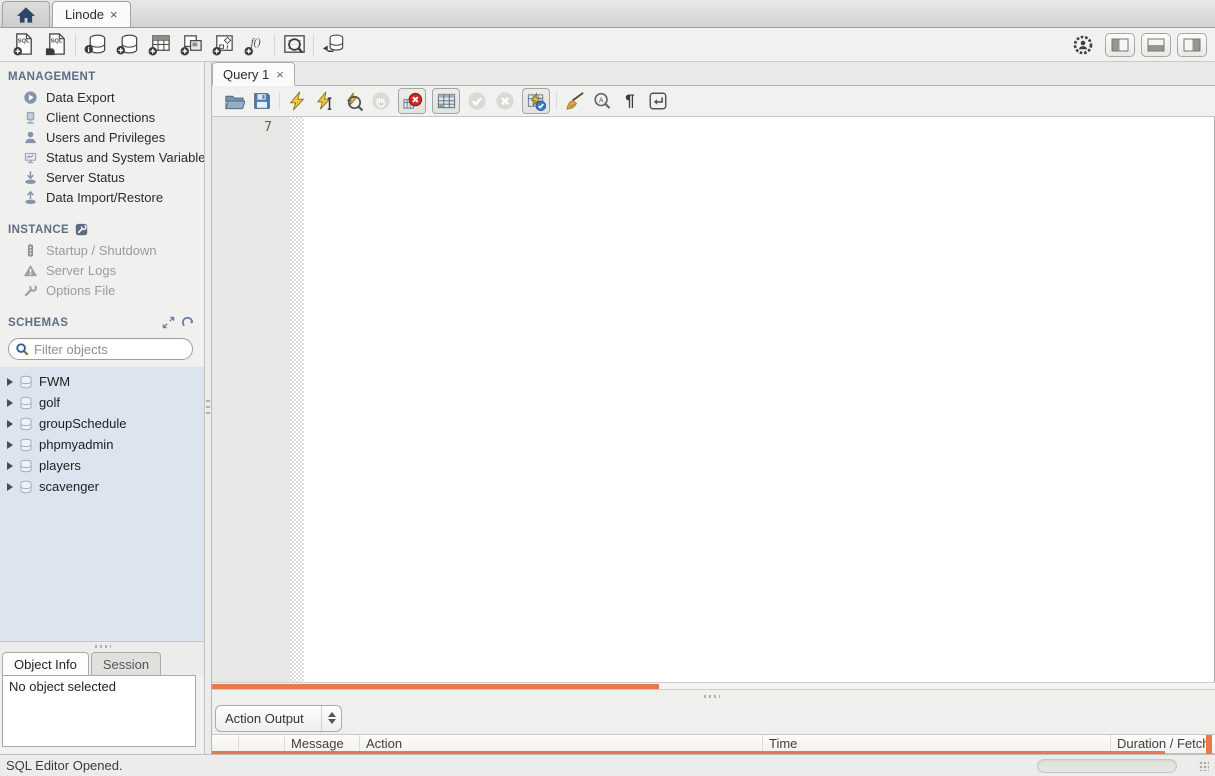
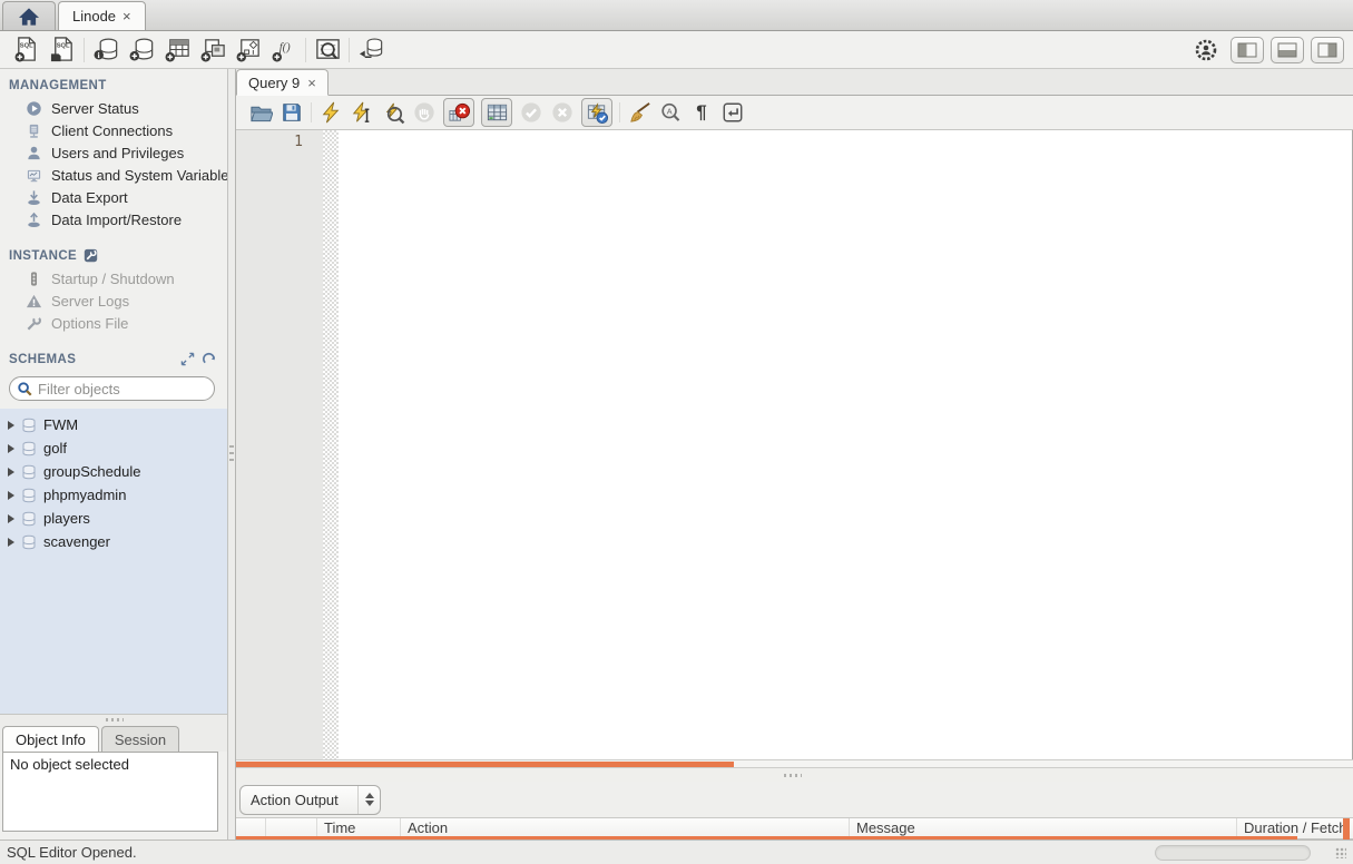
  Linode
  ×
  i
  f()
  MANAGEMENT
- Data Export
+ Server Status
  Client Connections
  Users and Privileges
  Status and System Variable
- Server Status
+ Data Export
  Data Import/Restore
  INSTANCE
  Startup / Shutdown
  Server Logs
  Options File
  SCHEMAS
  Filter objects
  FWM
  golf
  groupSchedule
  phpmyadmin
  players
  scavenger
  Object Info
  Session
  No object selected
- Query 1
+ Query 9
  ×
  A
  ¶
- 7
+ 1
  Action Output
- Message
+ Time
  Action
- Time
+ Message
  Duration / Fetc
  SQL Editor Opened.
